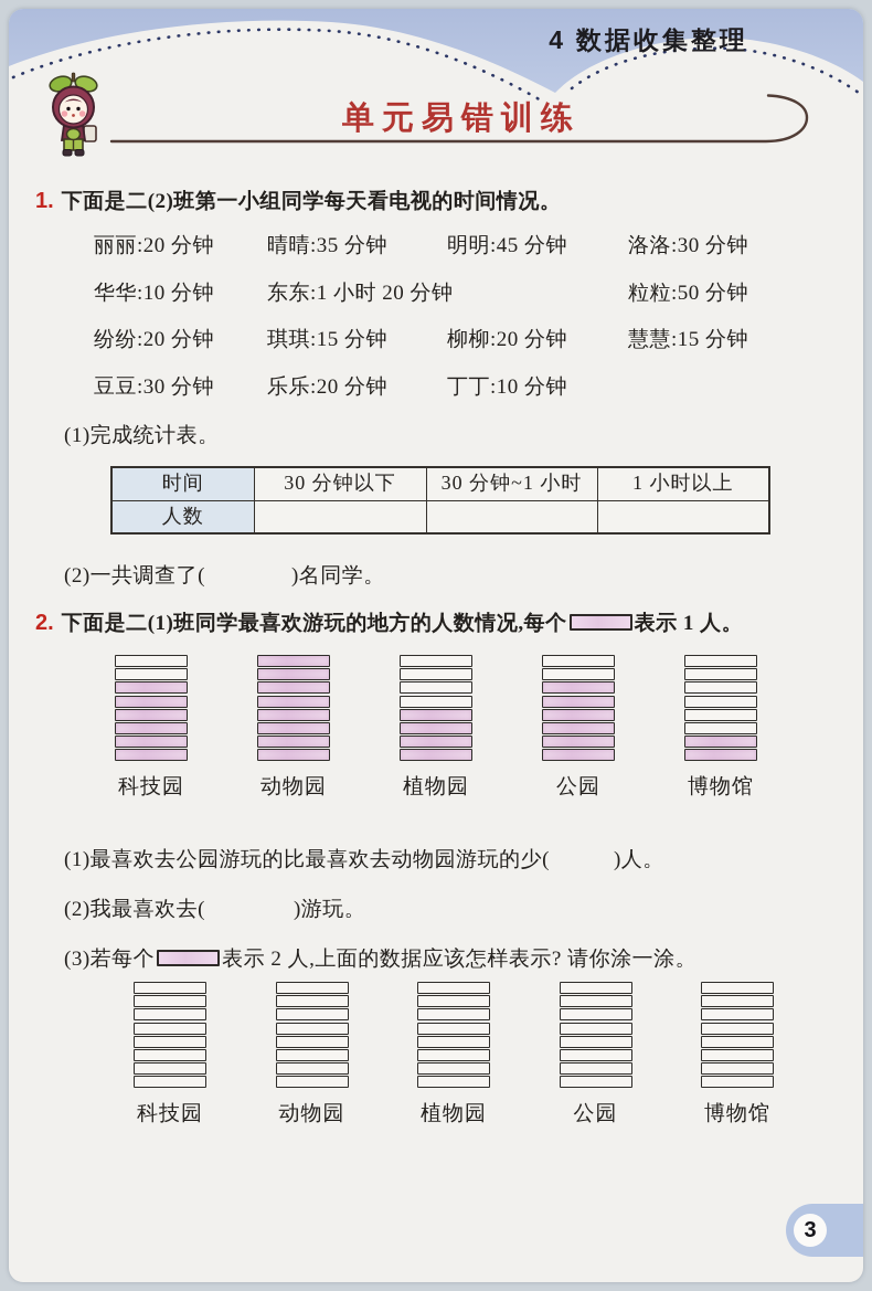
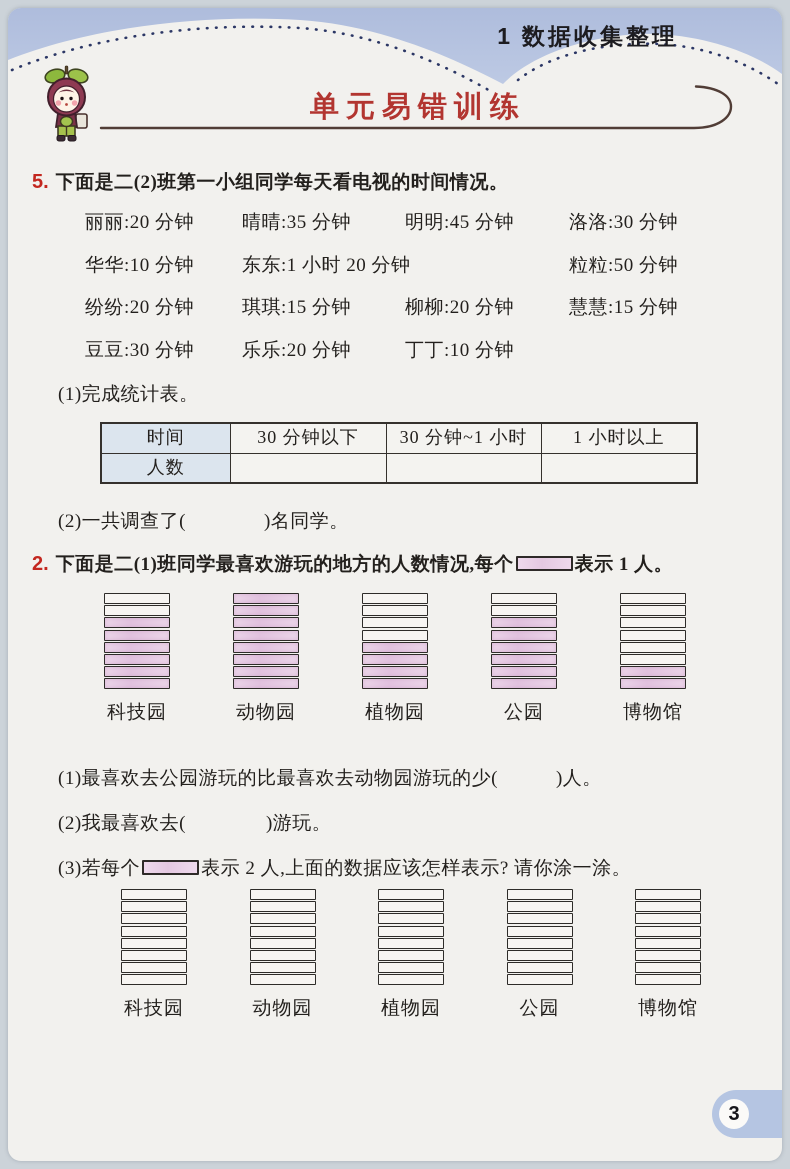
- 4 数据收集整理
+ 1 数据收集整理
  单元易错训练
- 1. 下面是二(2)班第一小组同学每天看电视的时间情况。
+ 5. 下面是二(2)班第一小组同学每天看电视的时间情况。
  丽丽:20 分钟
  晴晴:35 分钟
  明明:45 分钟
  洛洛:30 分钟
  华华:10 分钟
  东东:1 小时 20 分钟
  粒粒:50 分钟
  纷纷:20 分钟
  琪琪:15 分钟
  柳柳:20 分钟
  慧慧:15 分钟
  豆豆:30 分钟
  乐乐:20 分钟
  丁丁:10 分钟
  (1)完成统计表。
  时间	30 分钟以下	30 分钟~1 小时	1 小时以上
  人数
  (2)一共调查了( )名同学。
  2. 下面是二(1)班同学最喜欢游玩的地方的人数情况,每个 表示 1 人。
  科技园
  动物园
  植物园
  公园
  博物馆
  (1)最喜欢去公园游玩的比最喜欢去动物园游玩的少( )人。
  (2)我最喜欢去( )游玩。
  (3)若每个 表示 2 人,上面的数据应该怎样表示? 请你涂一涂。
  科技园
  动物园
  植物园
  公园
  博物馆
  3
